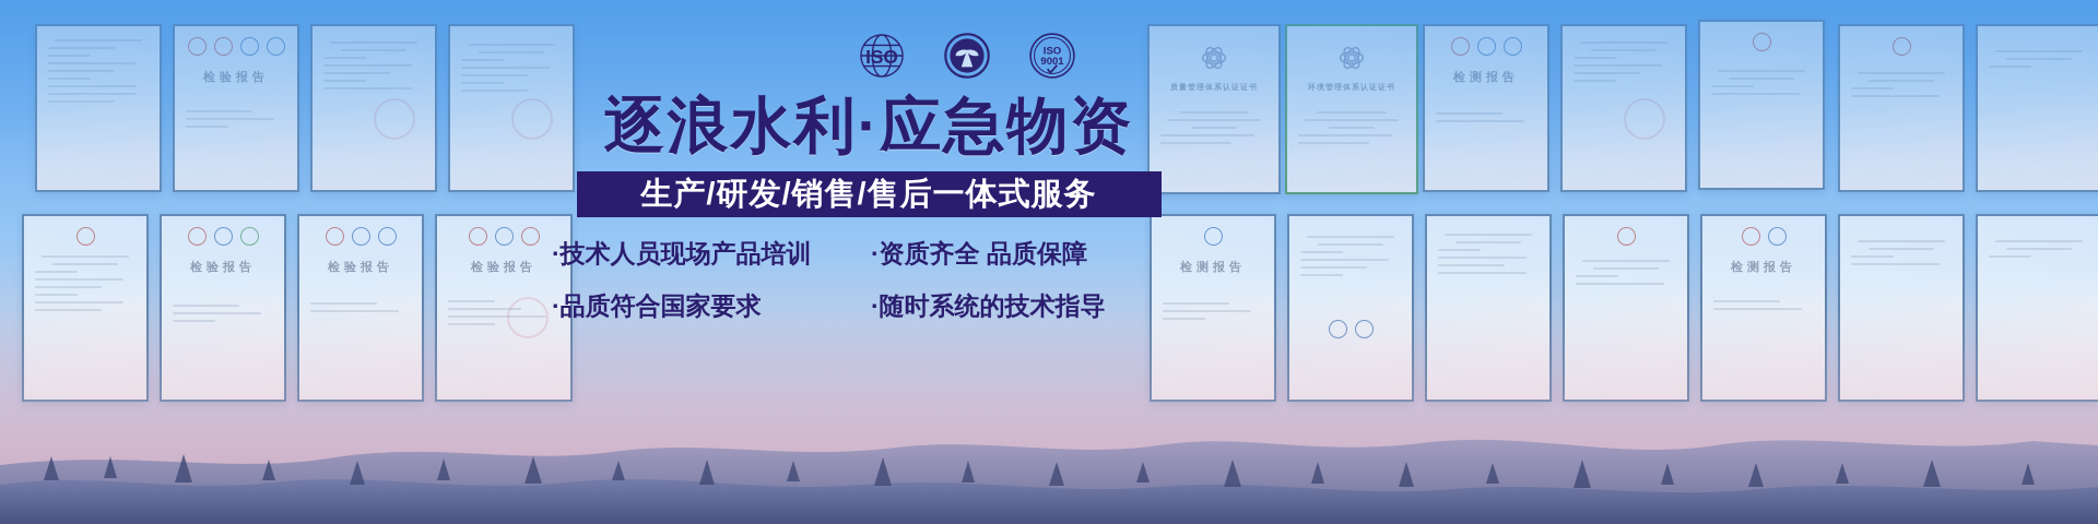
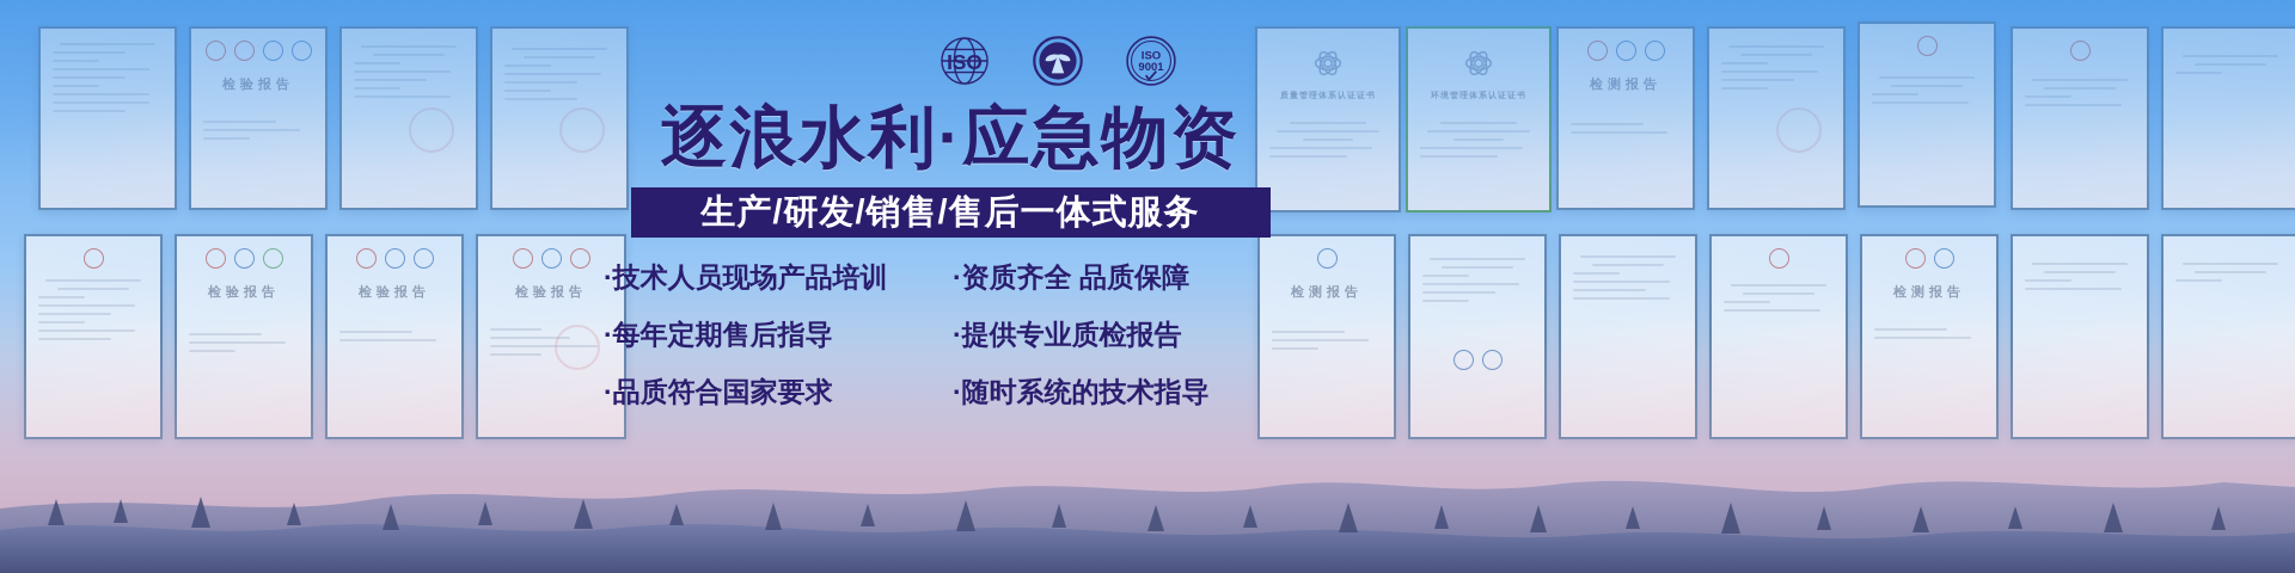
  ISO
  ISO
  9001
  逐浪水利·应急物资
  生产/研发/销售/售后一体式服务
  ·技术人员现场产品培训
  ·资质齐全 品质保障
+ ·每年定期售后指导
+ ·提供专业质检报告
  ·品质符合国家要求
  ·随时系统的技术指导
